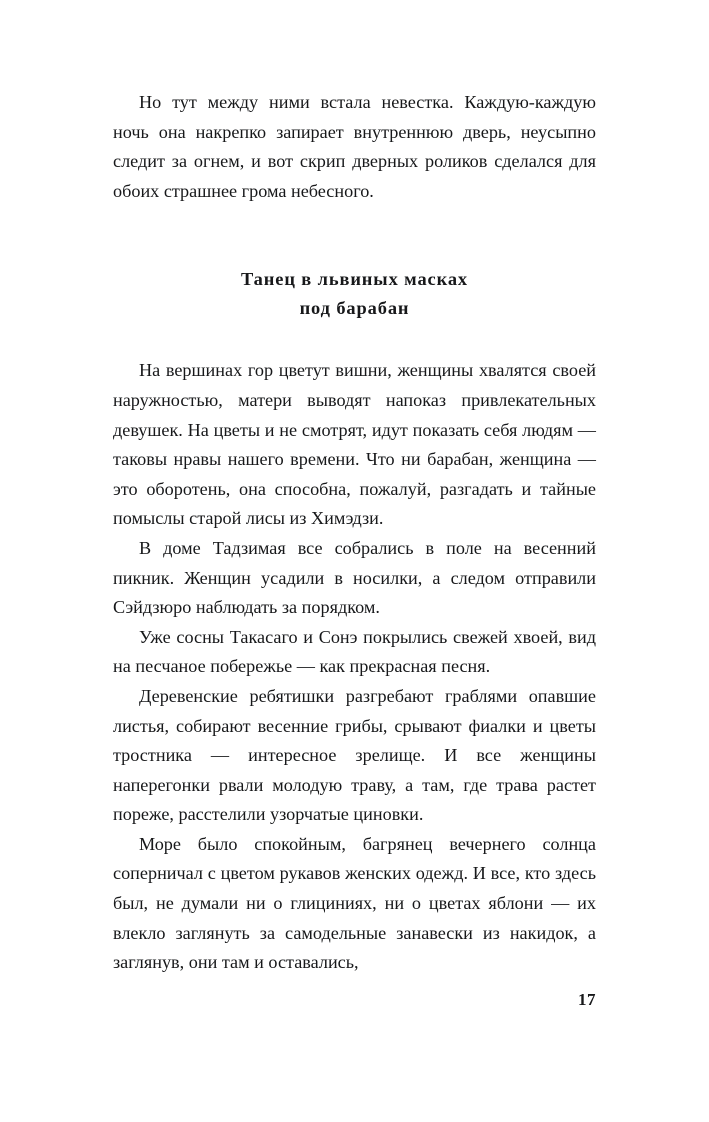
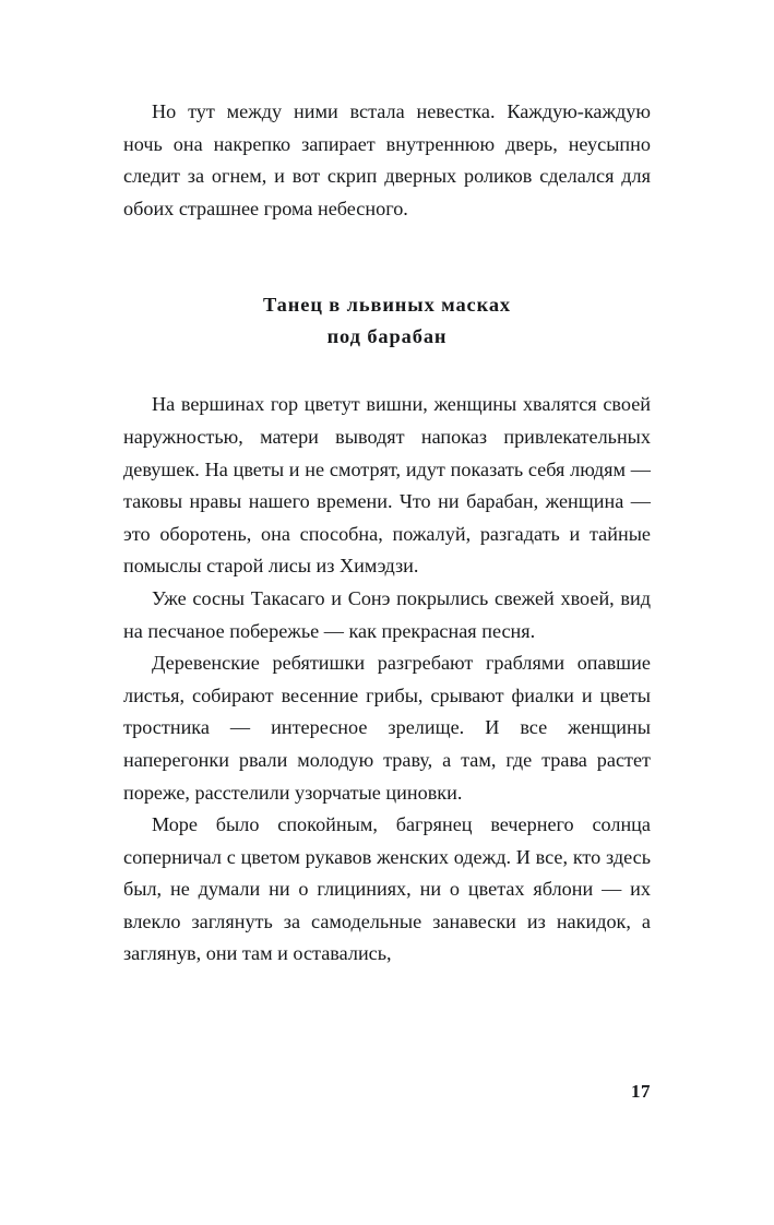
  Но тут между ними встала невестка. Каждую-каж­дую ночь она накрепко запирает внутреннюю дверь, неусыпно следит за огнем, и вот скрип дверных ро­ликов сделался для обоих страшнее грома небесного.
  Танец в львиных масках
  под барабан
  На вершинах гор цветут вишни, женщины хва­лятся своей наружностью, матери выводят напоказ привлекательных девушек. На цветы и не смотрят, идут показать себя людям — таковы нравы нашего времени. Что ни барабан, женщина — это оборотень, она способна, пожалуй, разгадать и тайные помыслы старой лисы из Химэдзи.
- В доме Тадзимая все собрались в поле на весен­ний пикник. Женщин усадили в носилки, а следом отправили Сэйдзюро наблюдать за порядком.
  Уже сосны Такасаго и Сонэ покрылись свежей хвоей, вид на песчаное побережье — как прекрасная песня.
  Деревенские ребятишки разгребают граблями опав­шие листья, собирают весенние грибы, срывают фи­алки и цветы тростника — интересное зрелище. И все женщины наперегонки рвали молодую траву, а там, где трава растет пореже, расстелили узорчатые циновки.
  Море было спокойным, багрянец вечернего солнца соперничал с цветом рукавов женских одежд. И все, кто здесь был, не думали ни о глициниях, ни о цветах яблони — их влекло заглянуть за самодельные зана­вески из накидок, а заглянув, они там и оставались,
  17
